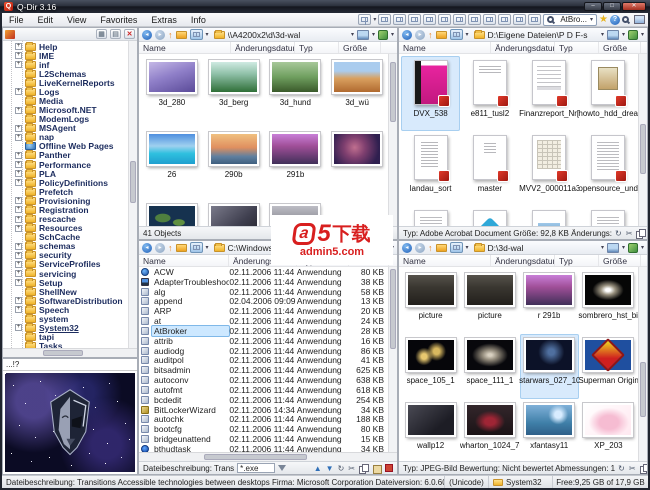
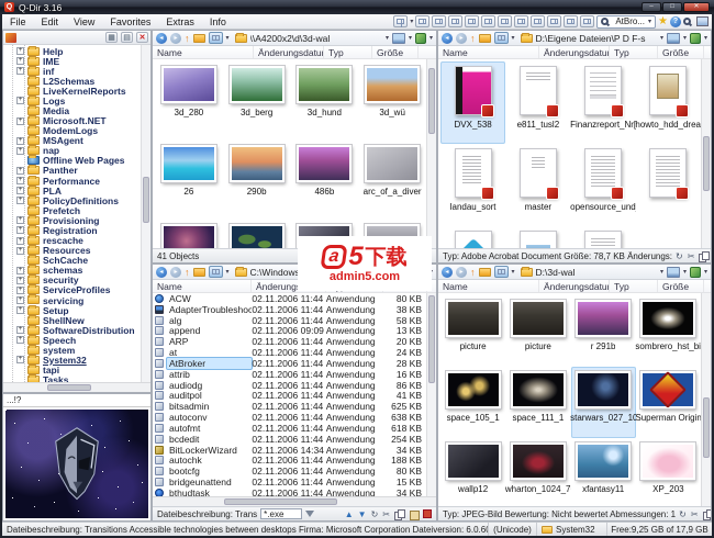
  Q-Dir 3.16
  File
  Edit
  View
  Favorites
  Extras
  Info
  AtBro...
  ★
  Help
  IME
  inf
  L2Schemas
  LiveKernelReports
  Logs
  Media
  Microsoft.NET
  ModemLogs
  MSAgent
  nap
  Offline Web Pages
  Panther
  Performance
  PLA
  PolicyDefinitions
  Prefetch
  Provisioning
  Registration
  rescache
  Resources
  SchCache
  schemas
  security
  ServiceProfiles
  servicing
  Setup
  ShellNew
  SoftwareDistribution
  Speech
  system
  System32
  tapi
  Tasks
  ...!?
  ↑
  \\A4200x2\d\3d-wal
  Name
  Änderungsdatu
  Typ
  Größe
  3d_280
  3d_berg
  3d_hund
  3d_wü
  26
  290b
- 291b
+ 486b
+ arc_of_a_diver
  41 Objects
  ↑
  D:\Eigene Dateien\P D F-s
  Name
  Änderungsdatu
  Typ
  Größe
  DVX_538
  e811_tusl2
  Finanzreport_Nr[
  howto_hdd_drea
  landau_sort
  master
- MVV2_000011a3
  opensource_und
- Typ: Adobe Acrobat Document Größe: 92,8 KB Änderungs:
+ Typ: Adobe Acrobat Document Größe: 78,7 KB Änderungs:
  ↻
  ✂
  ↑
  Name
  ACW
  02.11.2006 11:44
  Anwendung
  80 KB
  AdapterTroubleshoo
  02.11.2006 11:44
  Anwendung
  38 KB
  alg
  02.11.2006 11:44
  Anwendung
  58 KB
  append
- 02.04.2006 09:09
+ 02.11.2006 09:09
  Anwendung
  13 KB
  ARP
  02.11.2006 11:44
  Anwendung
  20 KB
  at
  02.11.2006 11:44
  Anwendung
  24 KB
  AtBroker
  02.11.2006 11:44
  Anwendung
  28 KB
  attrib
  02.11.2006 11:44
  Anwendung
  16 KB
  audiodg
  02.11.2006 11:44
  Anwendung
  86 KB
  auditpol
  02.11.2006 11:44
  Anwendung
  41 KB
  bitsadmin
  02.11.2006 11:44
  Anwendung
  625 KB
  autoconv
  02.11.2006 11:44
  Anwendung
  638 KB
  autofmt
  02.11.2006 11:44
  Anwendung
  618 KB
  bcdedit
  02.11.2006 11:44
  Anwendung
  254 KB
  BitLockerWizard
  02.11.2006 14:34
  Anwendung
  34 KB
  autochk
  02.11.2006 11:44
  Anwendung
  188 KB
  bootcfg
  02.11.2006 11:44
  Anwendung
  80 KB
  bridgeunattend
  02.11.2006 11:44
  Anwendung
  15 KB
  bthudtask
  02.11.2006 11:44
  Anwendung
  34 KB
  Dateibeschreibung: Trans
  *.exe
  ▲
  ▼
  ↻
  ✂
  ↑
  D:\3d-wal
  Name
  Änderungsdatu
  Typ
  Größe
  picture
  picture
  r 291b
  sombrero_hst_b
  space_105_1
  space_111_1
  starwars_027_10
  Superman Origin
  wallp12
  wharton_1024_7
  xfantasy11
  XP_203
  Typ: JPEG-Bild Bewertung: Nicht bewertet Abmessungen: 1
  ↻
  ✂
  5
  下载
  admin5.com
  Dateibeschreibung: Transitions Accessible technologies between desktops Firma: Microsoft Corporation Dateiversion: 6.0.60
  (Unicode)
  System32
  Free:9,25 GB of 17,9 GB
